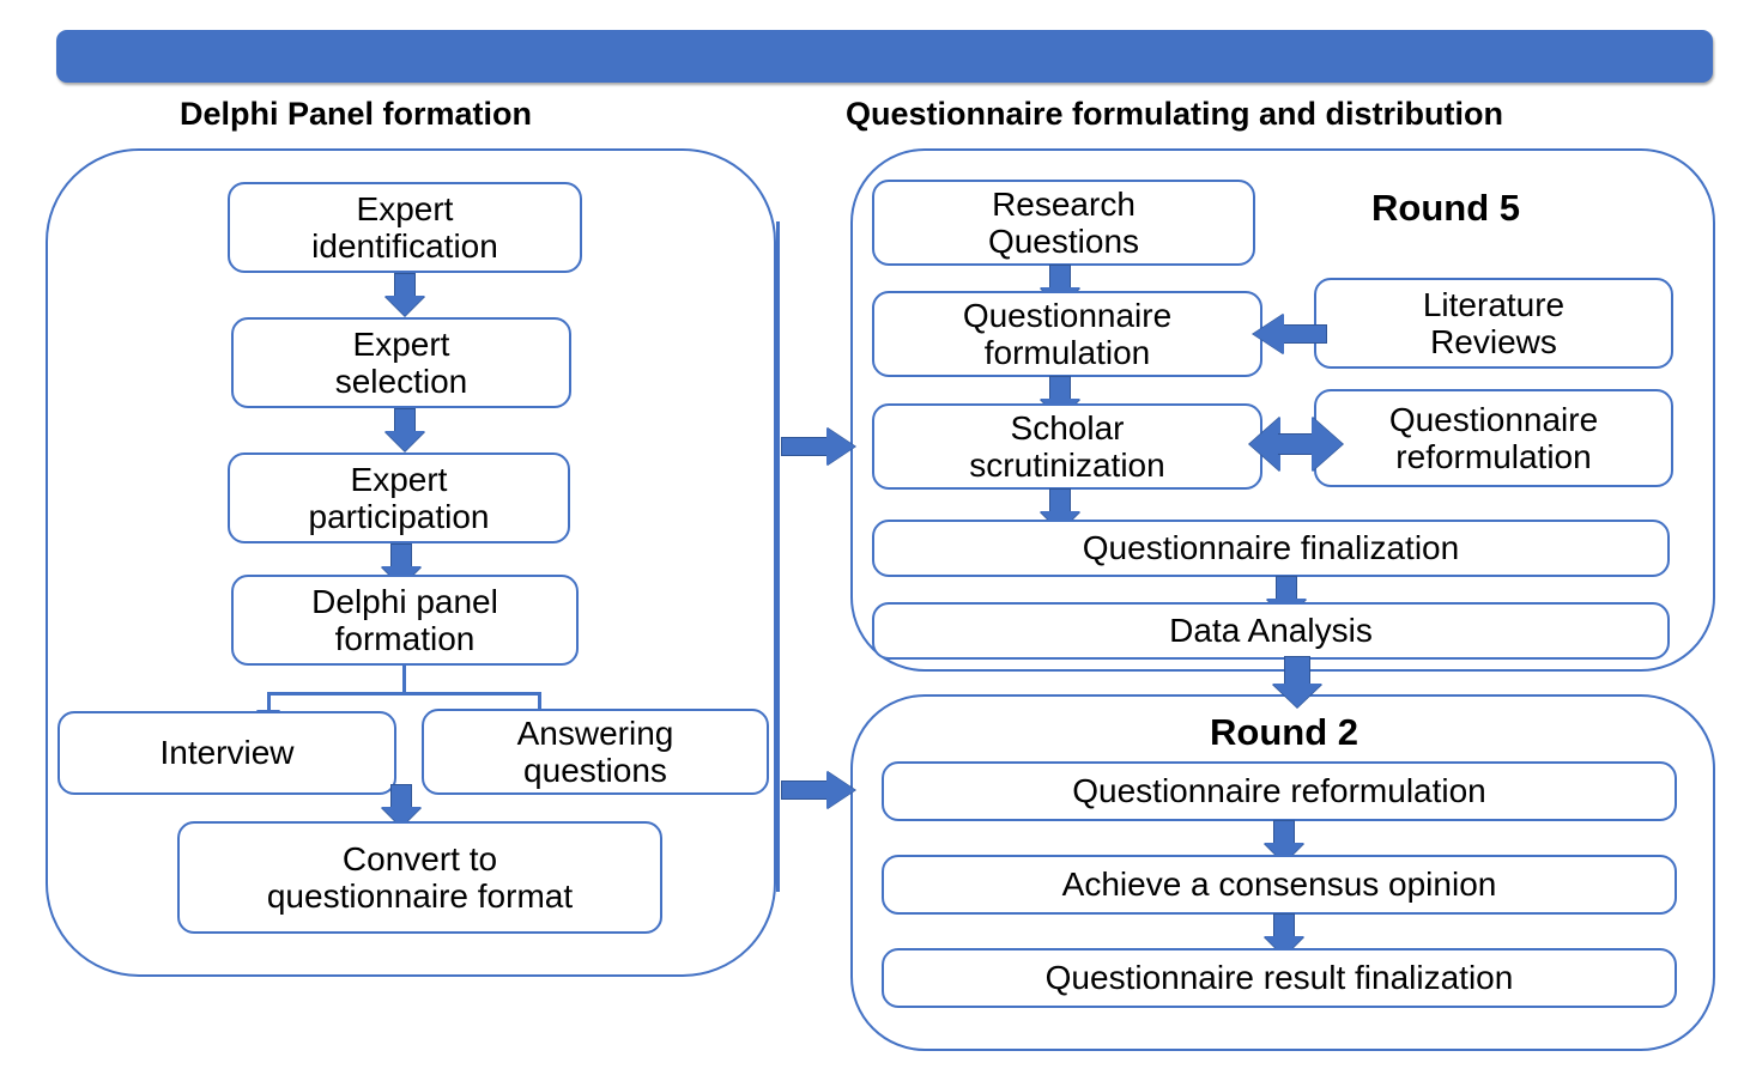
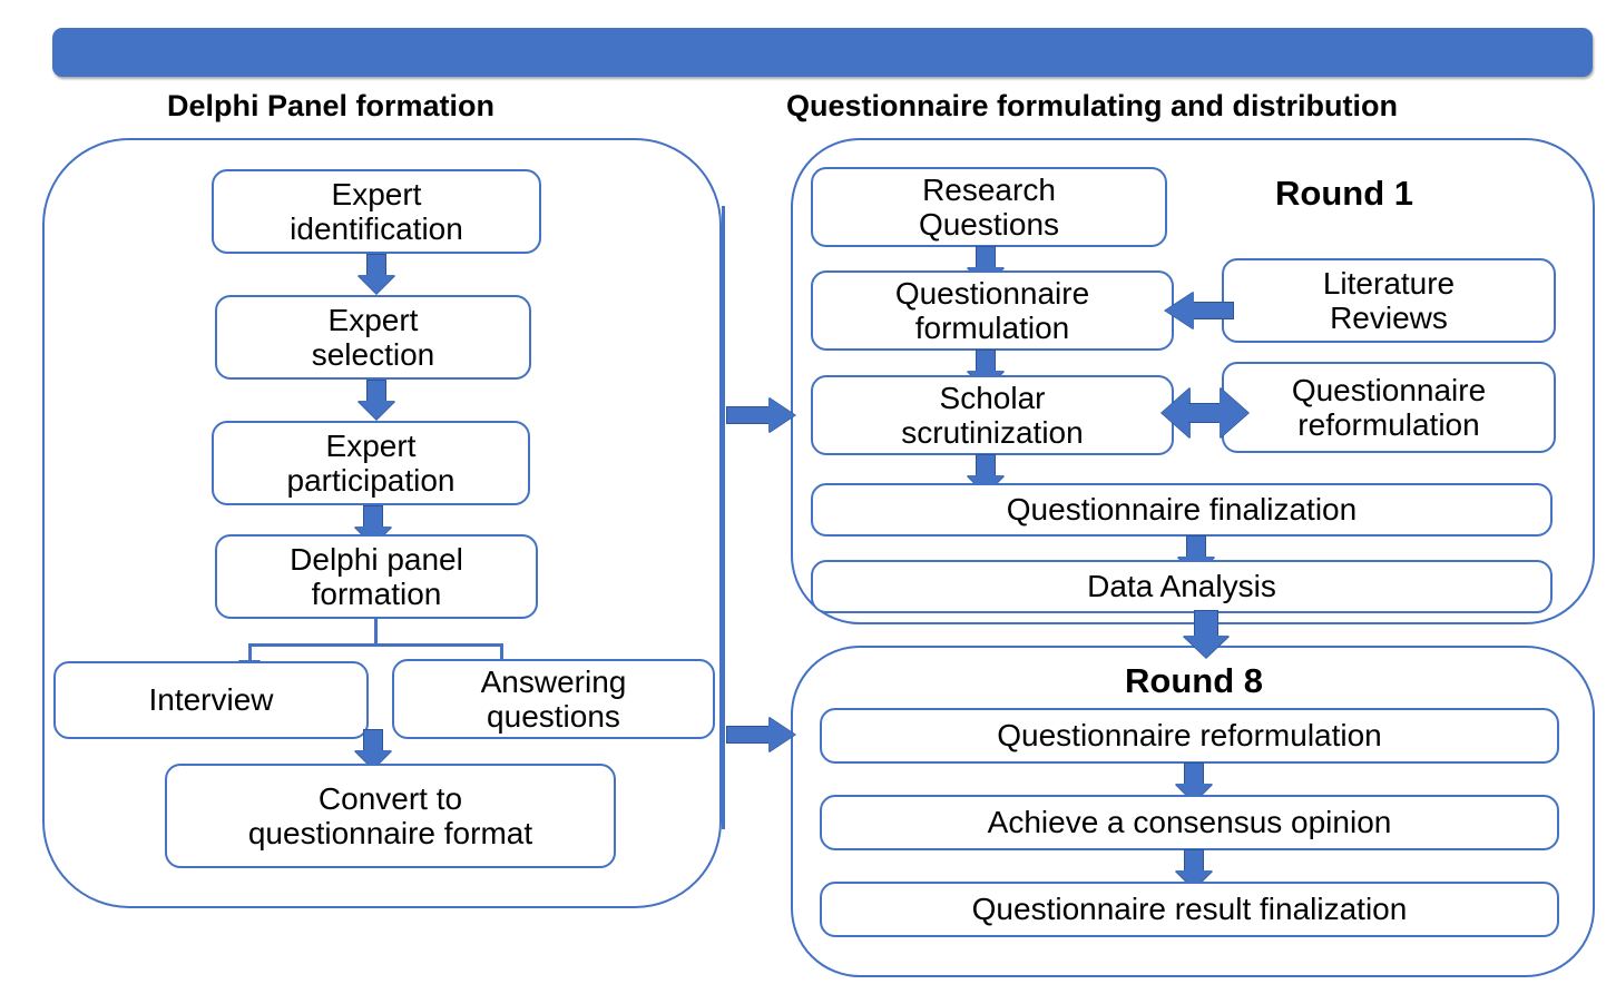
  Delphi Panel formation
  Questionnaire formulating and distribution
  Expert
  identification
  Expert
  selection
  Expert
  participation
  Delphi panel
  formation
  Interview
  Answering
  questions
  Convert to
  questionnaire format
- Round 5
+ Round 1
  Research
  Questions
  Questionnaire
  formulation
  Scholar
  scrutinization
  Questionnaire finalization
  Data Analysis
  Literature
  Reviews
  Questionnaire
  reformulation
- Round 2
+ Round 8
  Questionnaire reformulation
  Achieve a consensus opinion
  Questionnaire result finalization
